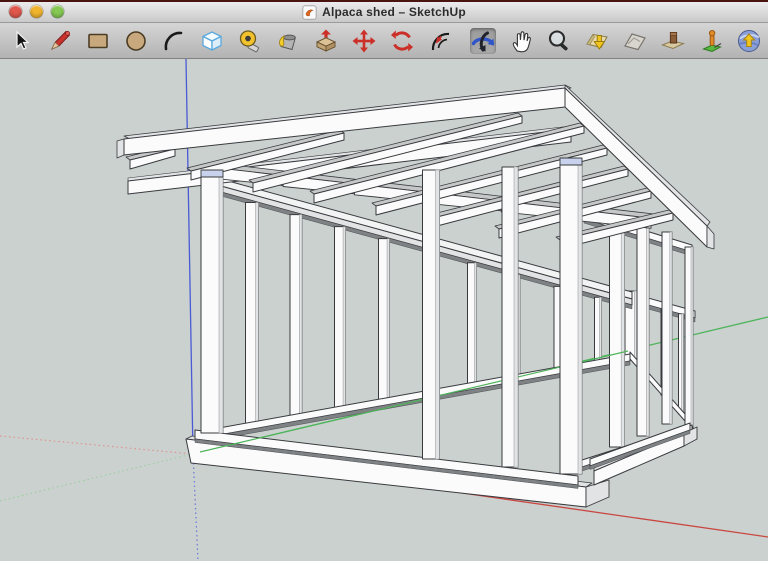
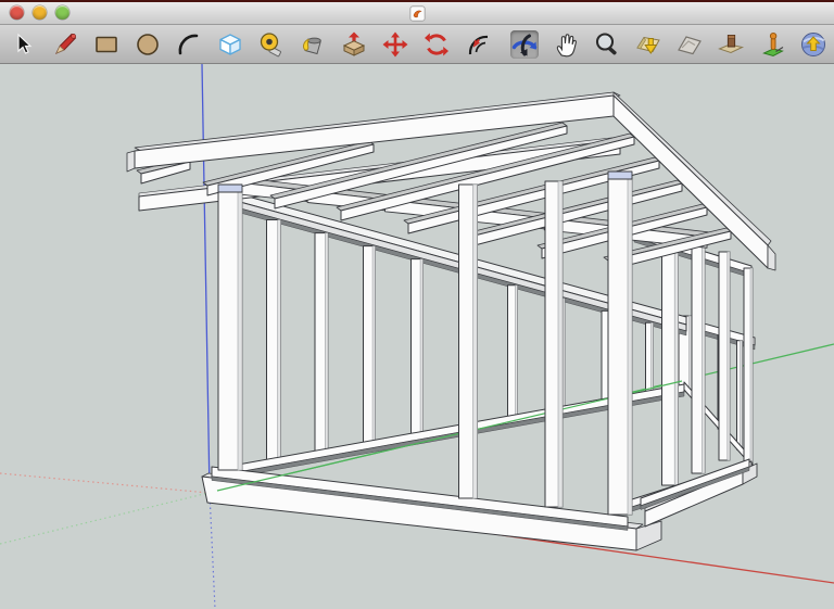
- Alpaca shed – SketchUp
